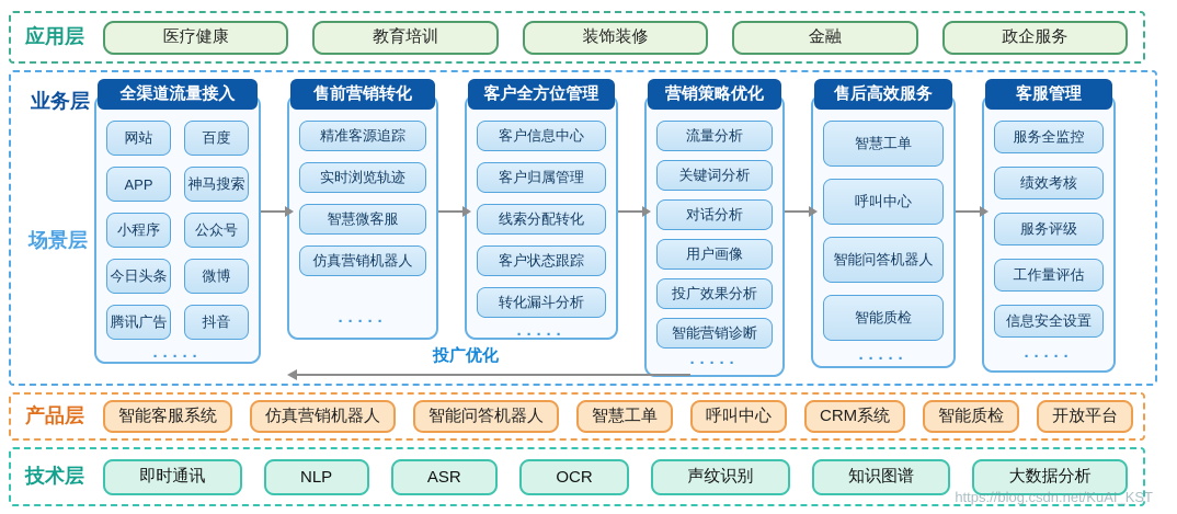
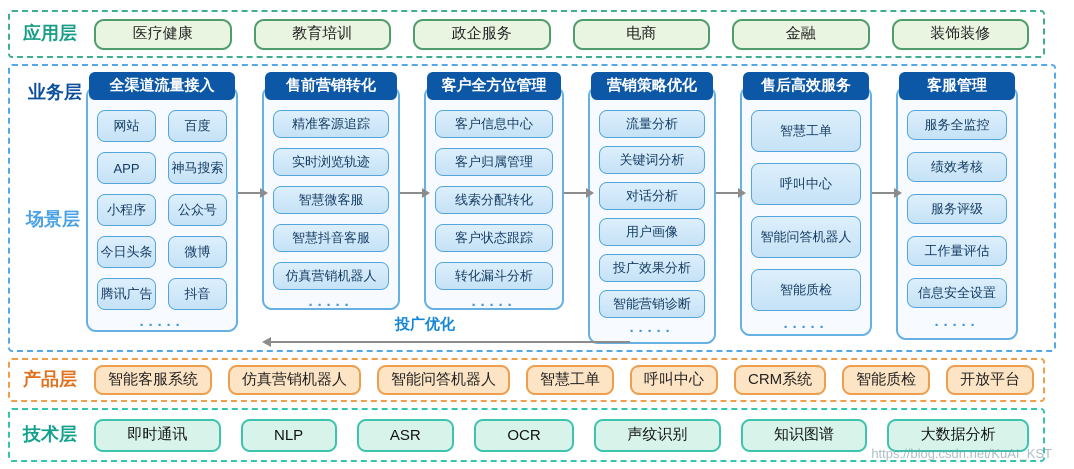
  应用层
  医疗健康
  教育培训
- 装饰装修
+ 政企服务
+ 电商
  金融
- 政企服务
+ 装饰装修
  业务层
  场景层
  全渠道流量接入
  网站
  百度
  APP
  神马搜索
  小程序
  公众号
  今日头条
  微博
  腾讯广告
  抖音
  ·····
  售前营销转化
  精准客源追踪
  实时浏览轨迹
  智慧微客服
+ 智慧抖音客服
  仿真营销机器人
  ·····
  客户全方位管理
  客户信息中心
  客户归属管理
  线索分配转化
  客户状态跟踪
  转化漏斗分析
  ·····
  营销策略优化
  流量分析
  关键词分析
  对话分析
  用户画像
  投广效果分析
  智能营销诊断
  ·····
  售后高效服务
  智慧工单
  呼叫中心
  智能问答机器人
  智能质检
  ·····
  客服管理
  服务全监控
  绩效考核
  服务评级
  工作量评估
  信息安全设置
  ·····
  投广优化
  产品层
  智能客服系统
  仿真营销机器人
  智能问答机器人
  智慧工单
  呼叫中心
  CRM系统
  智能质检
  开放平台
  技术层
  即时通讯
  NLP
  ASR
  OCR
  声纹识别
  知识图谱
  大数据分析
  https://blog.csdn.net/KuAI_KST
